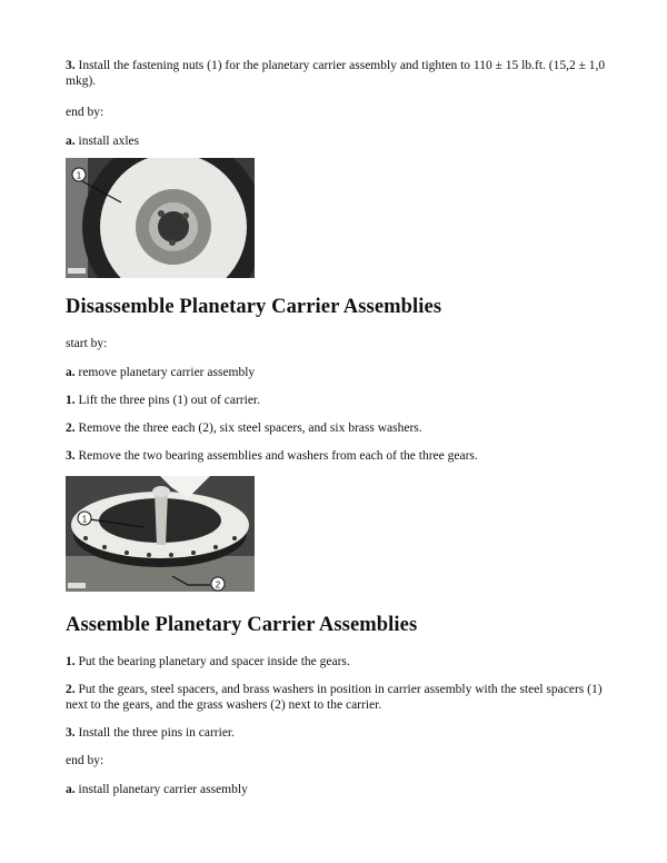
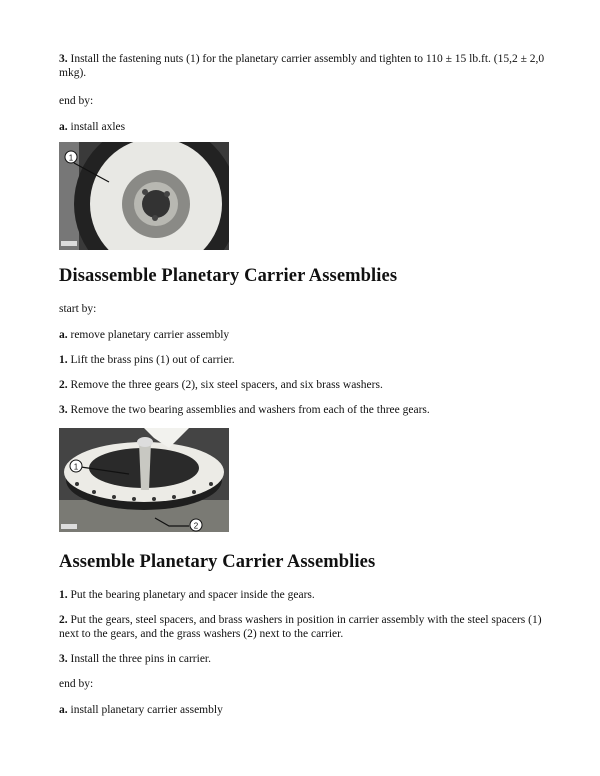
- 3. Install the fastening nuts (1) for the planetary carrier assembly and tighten to 110 ± 15 lb.ft. (15,2 ± 1,0 mkg).
+ 3. Install the fastening nuts (1) for the planetary carrier assembly and tighten to 110 ± 15 lb.ft. (15,2 ± 2,0 mkg).
  end by:
  a. install axles
  1
  Disassemble Planetary Carrier Assemblies
  start by:
  a. remove planetary carrier assembly
- 1. Lift the three pins (1) out of carrier.
+ 1. Lift the brass pins (1) out of carrier.
- 2. Remove the three each (2), six steel spacers, and six brass washers.
+ 2. Remove the three gears (2), six steel spacers, and six brass washers.
  3. Remove the two bearing assemblies and washers from each of the three gears.
  1
  2
  Assemble Planetary Carrier Assemblies
  1. Put the bearing planetary and spacer inside the gears.
  2. Put the gears, steel spacers, and brass washers in position in carrier assembly with the steel spacers (1) next to the gears, and the grass washers (2) next to the carrier.
  3. Install the three pins in carrier.
  end by:
  a. install planetary carrier assembly
